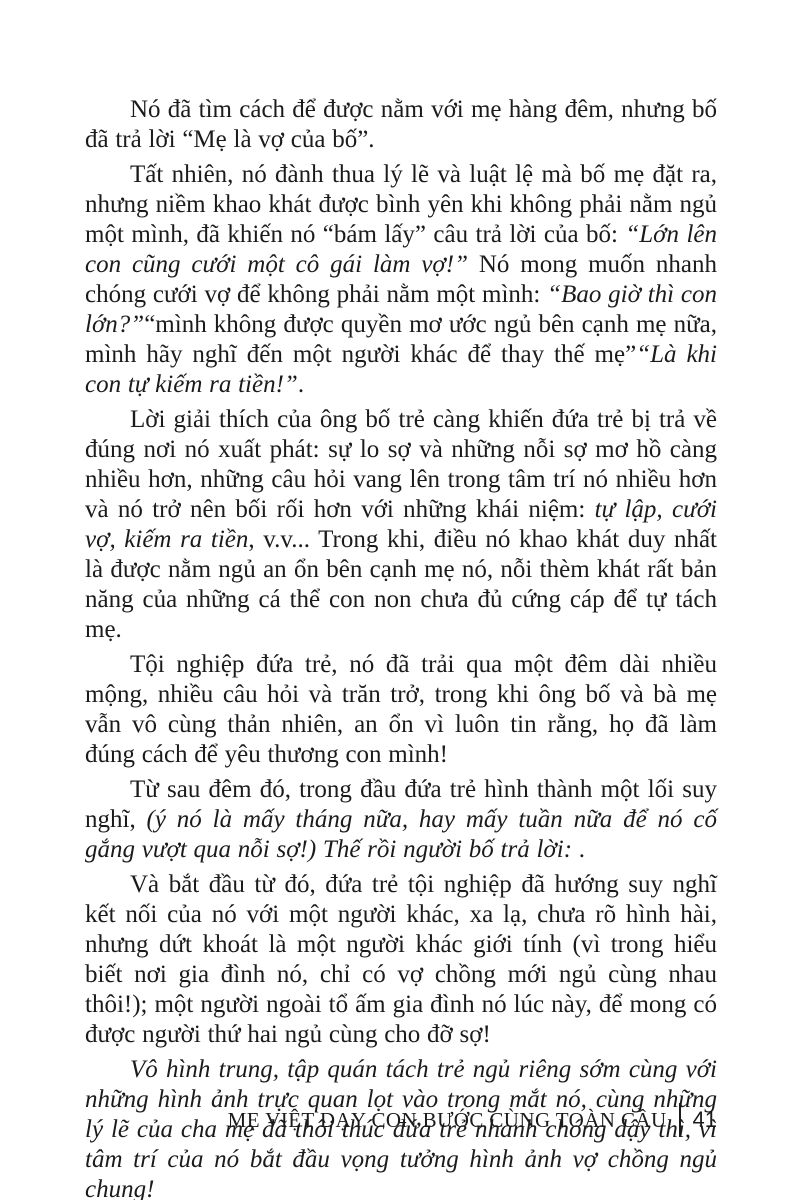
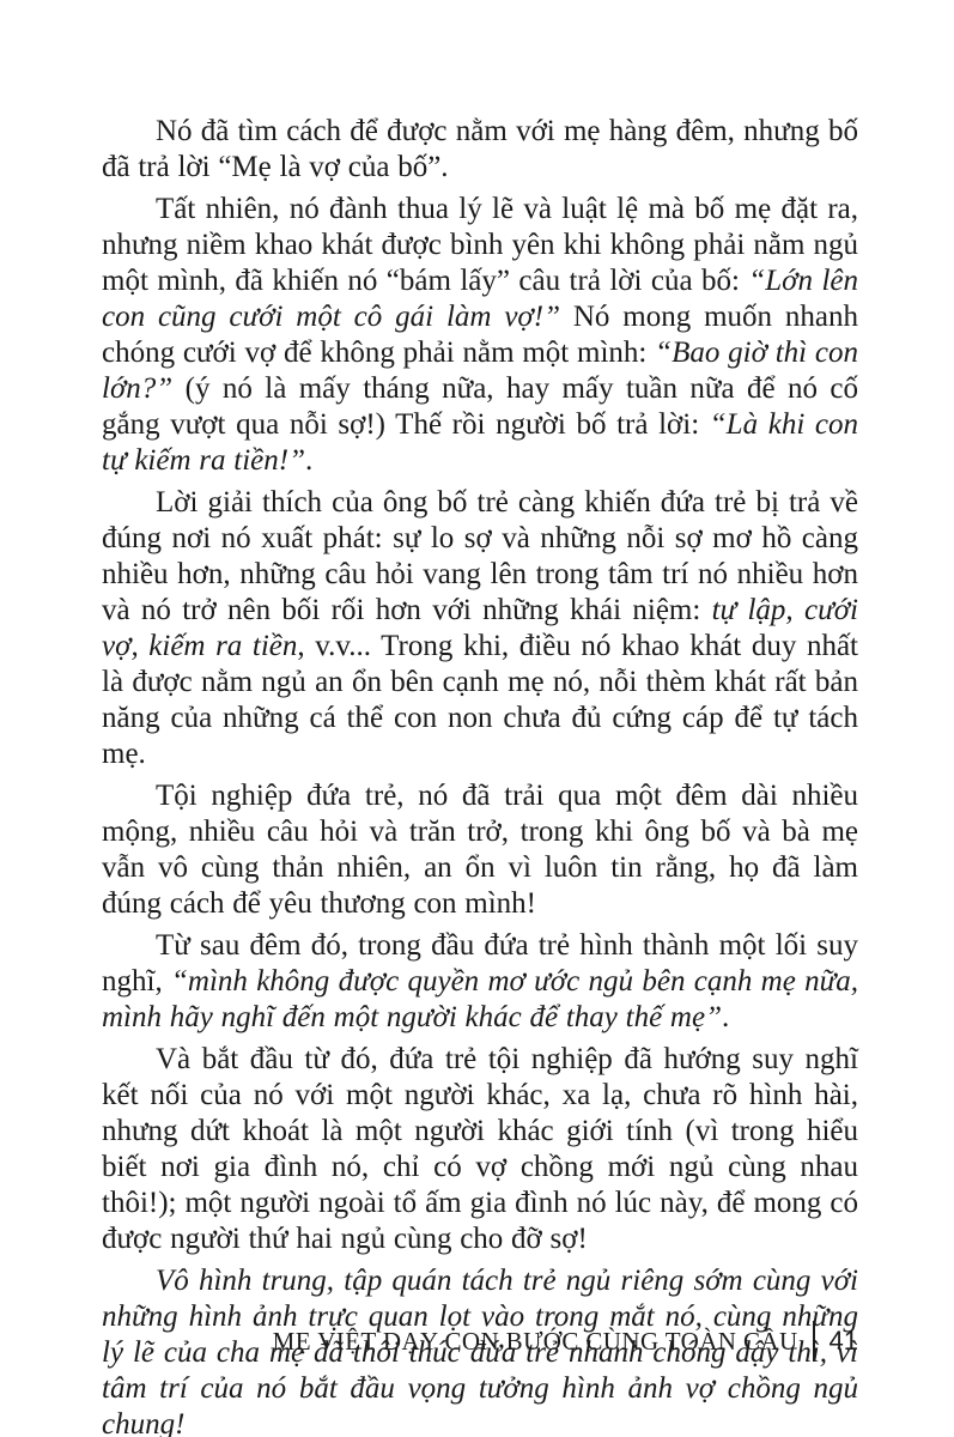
  Nó đã tìm cách để được nằm với mẹ hàng đêm, nhưng bố đã trả lời “Mẹ là vợ của bố”.
- Tất nhiên, nó đành thua lý lẽ và luật lệ mà bố mẹ đặt ra, nhưng niềm khao khát được bình yên khi không phải nằm ngủ một mình, đã khiến nó “bám lấy” câu trả lời của bố: “Lớn lên con cũng cưới một cô gái làm vợ!” Nó mong muốn nhanh chóng cưới vợ để không phải nằm một mình: “Bao giờ thì con lớn?”“mình không được quyền mơ ước ngủ bên cạnh mẹ nữa, mình hãy nghĩ đến một người khác để thay thế mẹ”“Là khi con tự kiếm ra tiền!”.
+ Tất nhiên, nó đành thua lý lẽ và luật lệ mà bố mẹ đặt ra, nhưng niềm khao khát được bình yên khi không phải nằm ngủ một mình, đã khiến nó “bám lấy” câu trả lời của bố: “Lớn lên con cũng cưới một cô gái làm vợ!” Nó mong muốn nhanh chóng cưới vợ để không phải nằm một mình: “Bao giờ thì con lớn?” (ý nó là mấy tháng nữa, hay mấy tuần nữa để nó cố gắng vượt qua nỗi sợ!) Thế rồi người bố trả lời: “Là khi con tự kiếm ra tiền!”.
  Lời giải thích của ông bố trẻ càng khiến đứa trẻ bị trả về đúng nơi nó xuất phát: sự lo sợ và những nỗi sợ mơ hồ càng nhiều hơn, những câu hỏi vang lên trong tâm trí nó nhiều hơn và nó trở nên bối rối hơn với những khái niệm: tự lập, cưới vợ, kiếm ra tiền, v.v... Trong khi, điều nó khao khát duy nhất là được nằm ngủ an ổn bên cạnh mẹ nó, nỗi thèm khát rất bản năng của những cá thể con non chưa đủ cứng cáp để tự tách mẹ.
  Tội nghiệp đứa trẻ, nó đã trải qua một đêm dài nhiều mộng, nhiều câu hỏi và trăn trở, trong khi ông bố và bà mẹ vẫn vô cùng thản nhiên, an ổn vì luôn tin rằng, họ đã làm đúng cách để yêu thương con mình!
- Từ sau đêm đó, trong đầu đứa trẻ hình thành một lối suy nghĩ, (ý nó là mấy tháng nữa, hay mấy tuần nữa để nó cố gắng vượt qua nỗi sợ!) Thế rồi người bố trả lời: .
+ Từ sau đêm đó, trong đầu đứa trẻ hình thành một lối suy nghĩ, “mình không được quyền mơ ước ngủ bên cạnh mẹ nữa, mình hãy nghĩ đến một người khác để thay thế mẹ”.
  Và bắt đầu từ đó, đứa trẻ tội nghiệp đã hướng suy nghĩ kết nối của nó với một người khác, xa lạ, chưa rõ hình hài, nhưng dứt khoát là một người khác giới tính (vì trong hiểu biết nơi gia đình nó, chỉ có vợ chồng mới ngủ cùng nhau thôi!); một người ngoài tổ ấm gia đình nó lúc này, để mong có được người thứ hai ngủ cùng cho đỡ sợ!
  Vô hình trung, tập quán tách trẻ ngủ riêng sớm cùng với những hình ảnh trực quan lọt vào trong mắt nó, cùng những lý lẽ của cha mẹ đã thôi thúc đứa trẻ nhanh chóng dậy thì, vì tâm trí của nó bắt đầu vọng tưởng hình ảnh vợ chồng ngủ chung!
  MẸ VIỆT DẠY CON BƯỚC CÙNG TOÀN CẦU
  41
